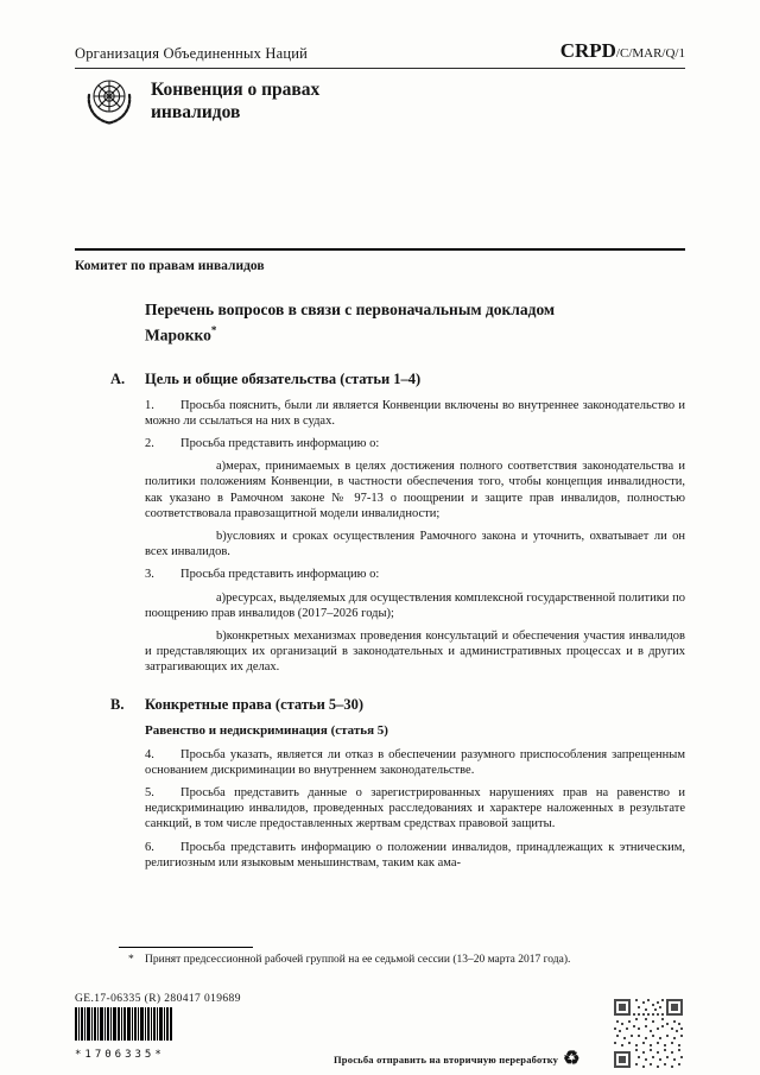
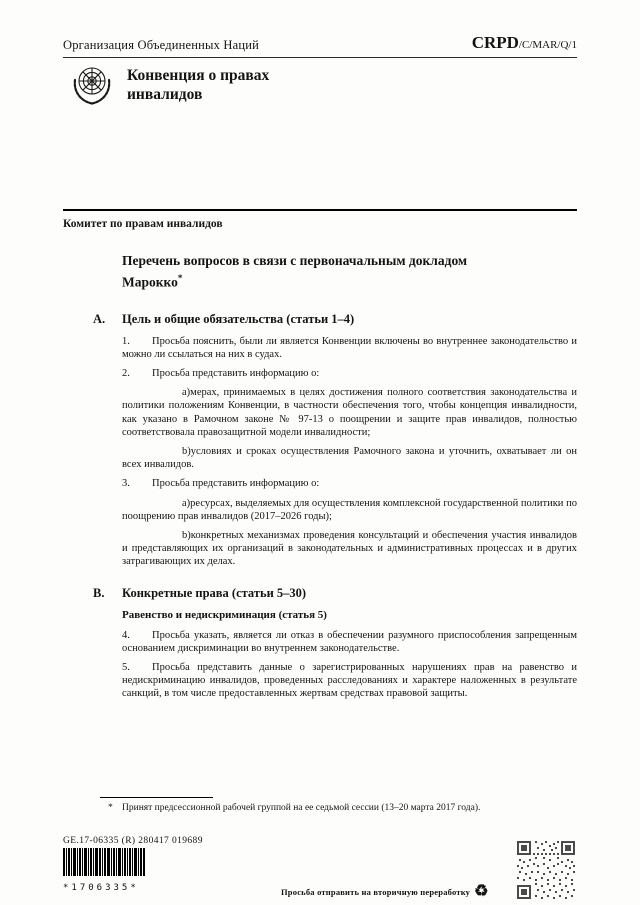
  Организация Объединенных Наций
  CRPD/C/MAR/Q/1
  Конвенция о правах инвалидов
  Комитет по правам инвалидов
  Перечень вопросов в связи с первоначальным докладом Марокко*
  A.
  Цель и общие обязательства (статьи 1–4)
  1. Просьба пояснить, были ли является Конвенции включены во внутреннее законодательство и можно ли ссылаться на них в судах.
  2. Просьба представить информацию о:
  a)мерах, принимаемых в целях достижения полного соответствия законодательства и политики положениям Конвенции, в частности обеспечения того, чтобы концепция инвалидности, как указано в Рамочном законе № 97-13 о поощрении и защите прав инвалидов, полностью соответствовала правозащитной модели инвалидности;
  b)условиях и сроках осуществления Рамочного закона и уточнить, охватывает ли он всех инвалидов.
  3. Просьба представить информацию о:
  a)ресурсах, выделяемых для осуществления комплексной государственной политики по поощрению прав инвалидов (2017–2026 годы);
  b)конкретных механизмах проведения консультаций и обеспечения участия инвалидов и представляющих их организаций в законодательных и административных процессах и в других затрагивающих их делах.
  B.
  Конкретные права (статьи 5–30)
  Равенство и недискриминация (статья 5)
  4. Просьба указать, является ли отказ в обеспечении разумного приспособления запрещенным основанием дискриминации во внутреннем законодательстве.
  5. Просьба представить данные о зарегистрированных нарушениях прав на равенство и недискриминацию инвалидов, проведенных расследованиях и характере наложенных в результате санкций, в том числе предоставленных жертвам средствах правовой защиты.
- 6. Просьба представить информацию о положении инвалидов, принадлежащих к этническим, религиозным или языковым меньшинствам, таким как ама-
  * Принят предсессионной рабочей группой на ее седьмой сессии (13–20 марта 2017 года).
  GE.17-06335 (R) 280417 019689
  *1706335*
  Просьба отправить на вторичную переработку
  ♻
